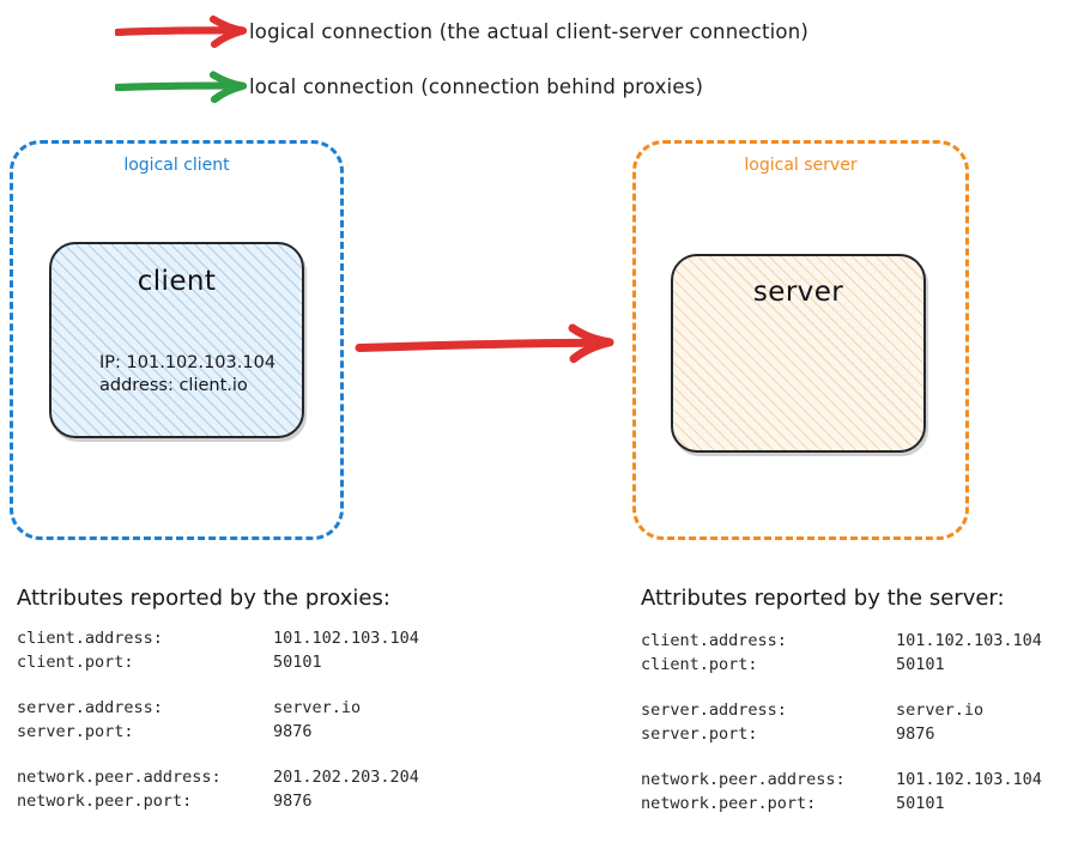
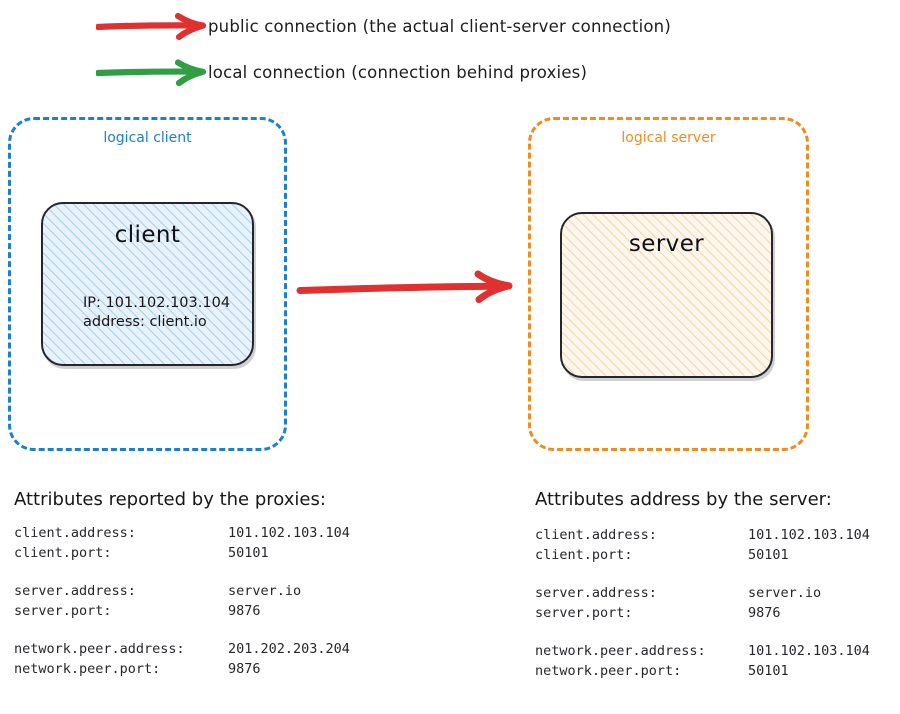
- logical connection (the actual client-server connection)
+ public connection (the actual client-server connection)
  local connection (connection behind proxies)
  logical client
  client
  IP: 101.102.103.104
  address: client.io
  logical server
  server
  Attributes reported by the proxies:
  client.address:
  101.102.103.104
  client.port:
  50101
  server.address:
  server.io
  server.port:
  9876
  network.peer.address:
  201.202.203.204
  network.peer.port:
  9876
- Attributes reported by the server:
+ Attributes address by the server:
  client.address:
  101.102.103.104
  client.port:
  50101
  server.address:
  server.io
  server.port:
  9876
  network.peer.address:
  101.102.103.104
  network.peer.port:
  50101
